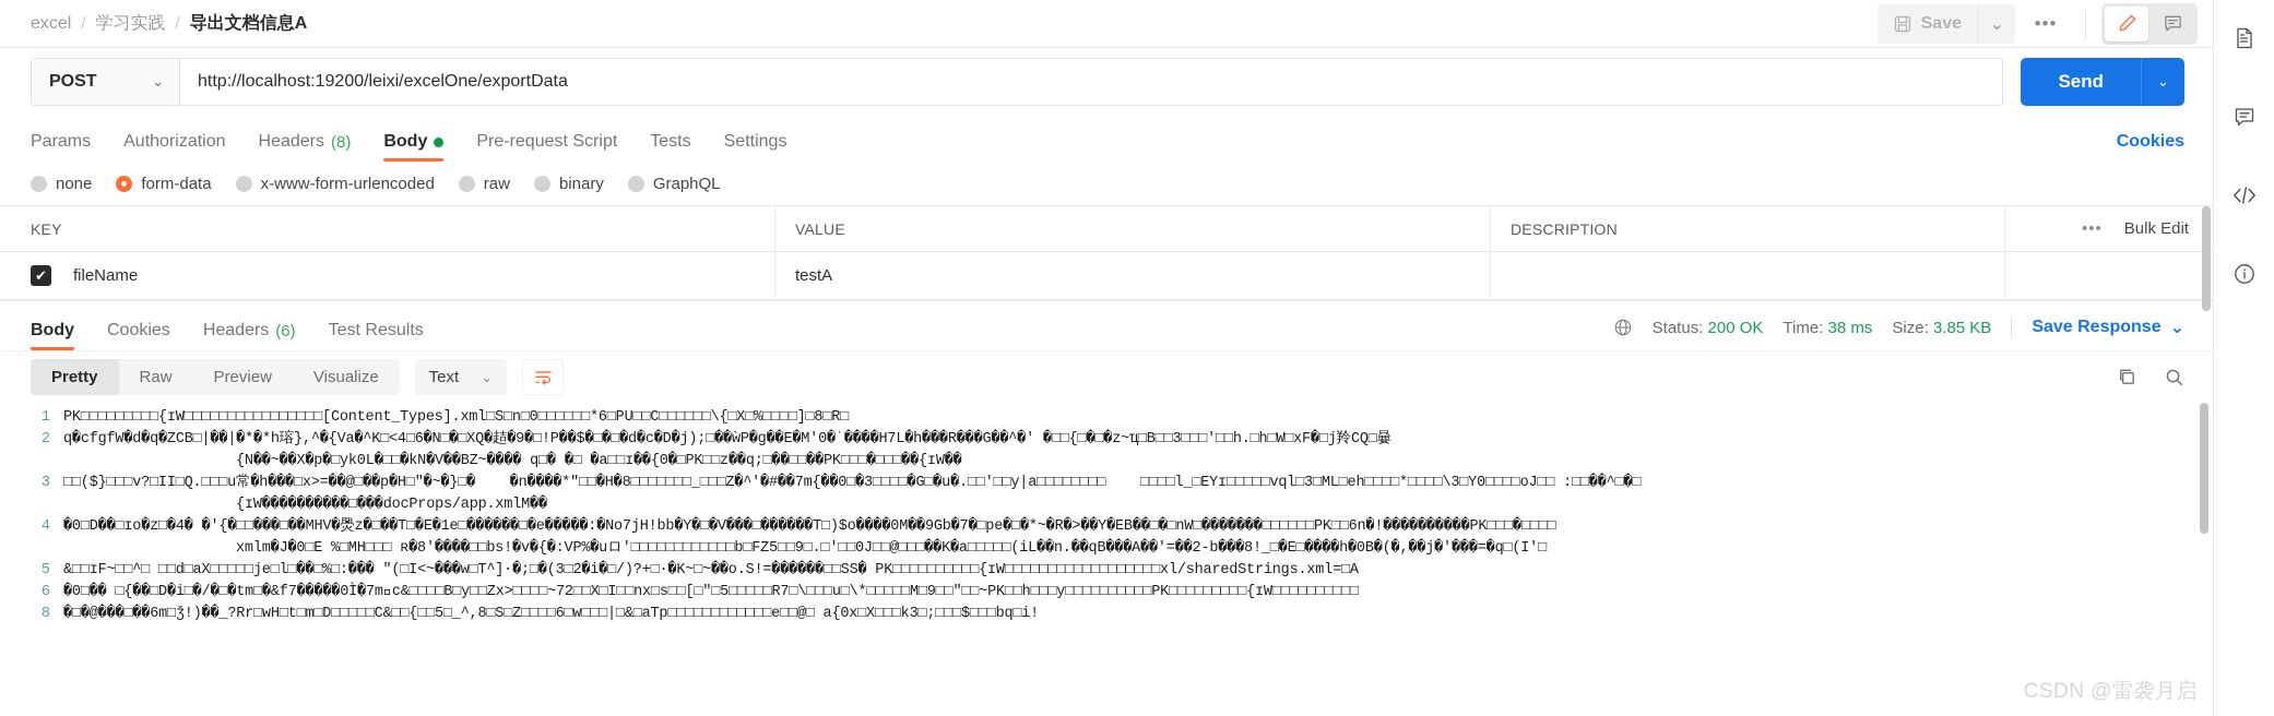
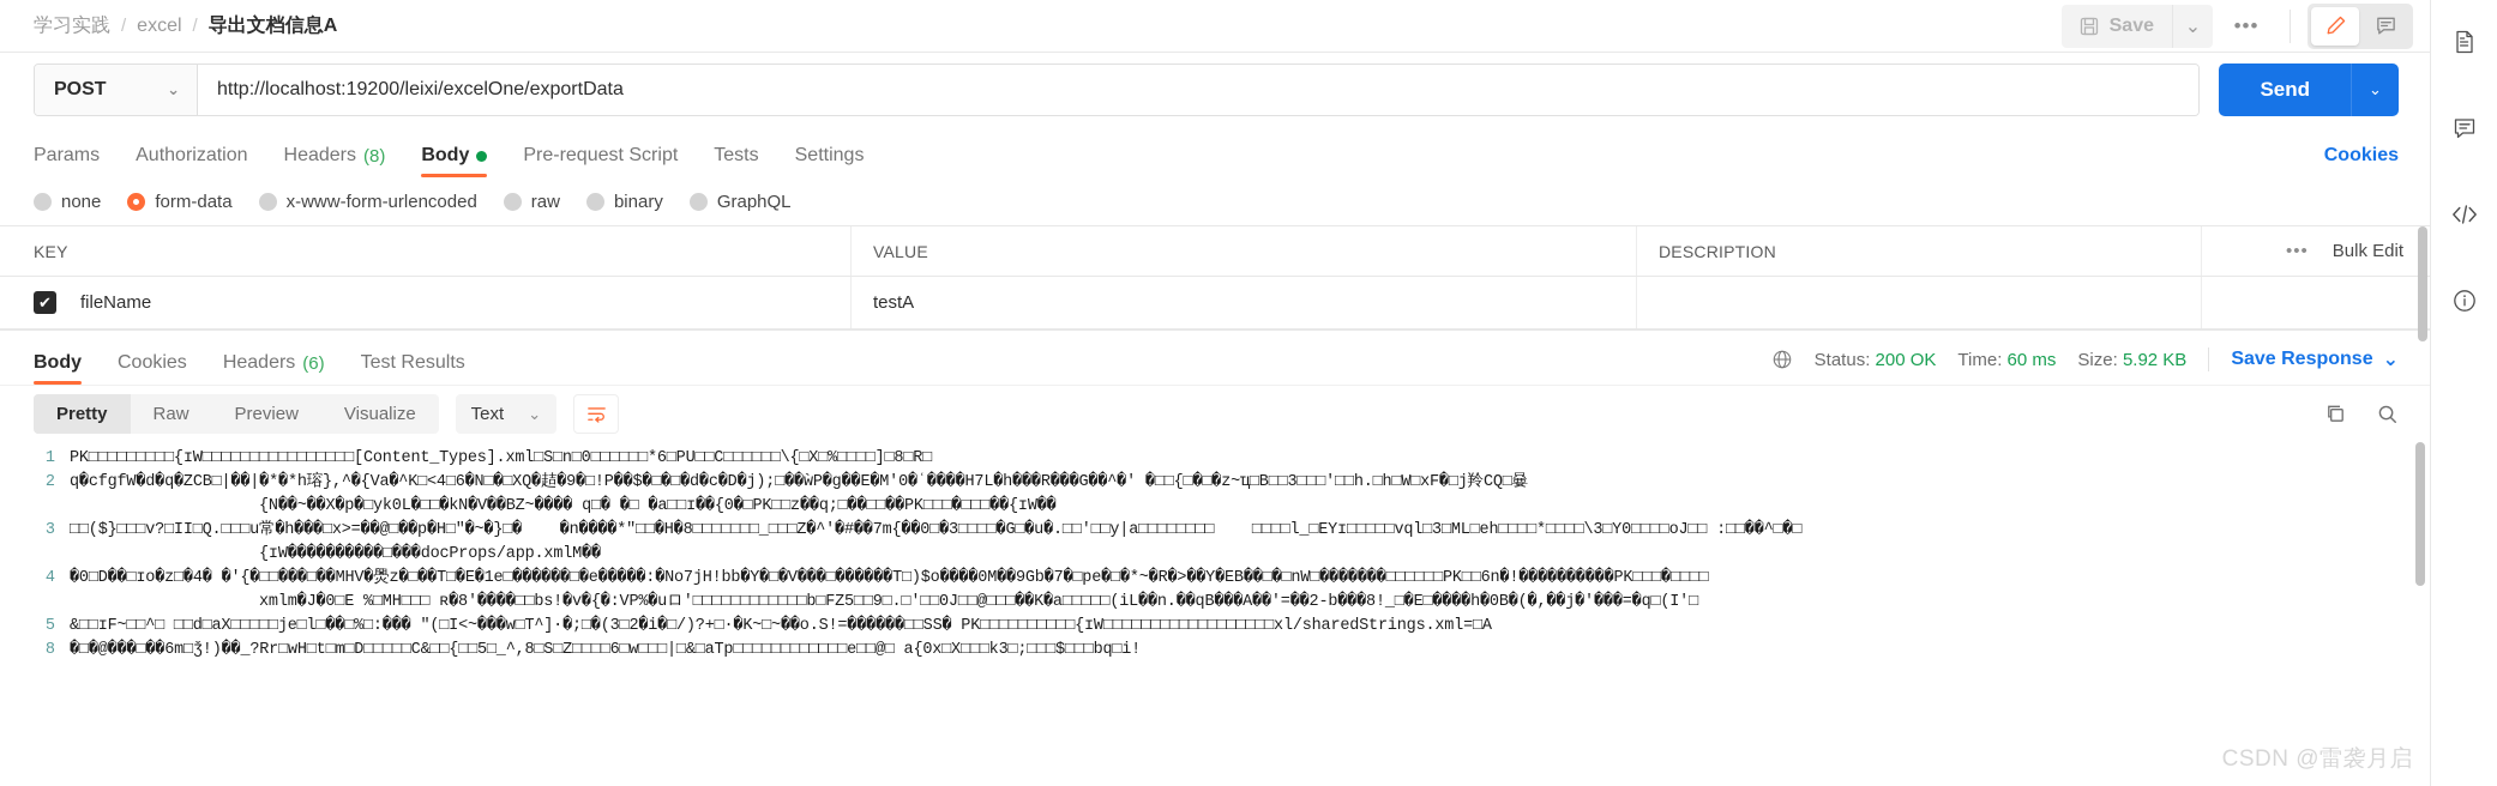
- excel
+ 学习实践
  /
- 学习实践
+ excel
  /
  导出文档信息A
  Save
  ⌄
  •••
  POST
  ⌄
  http://localhost:19200/leixi/excelOne/exportData
  Send
  ⌄
  Params
  Authorization
  Headers
  (8)
  Body
  Pre-request Script
  Tests
  Settings
  Cookies
  none
  form-data
  x-www-form-urlencoded
  raw
  binary
  GraphQL
  KEY
  VALUE
  DESCRIPTION
  •••
  Bulk Edit
  ✔
  fileName
  testA
  Body
  Cookies
  Headers
  (6)
  Test Results
  Status: 200 OK
- Time: 38 ms
+ Time: 60 ms
- Size: 3.85 KB
+ Size: 5.92 KB
  Save Response
  ⌄
  Pretty
  Raw
  Preview
  Visualize
  Text
  ⌄
  1
  PK□□□□□□□□□{ɪW□□□□□□□□□□□□□□□□[Content_Types].xml□S□n□0□□□□□□*6□PU□□C□□□□□□\{□X□%□□□□]□8□R□
  2
  q�cfgfW�d�q�ZCB□|��|�*�*h瑢},^�{Va�^K□<4□6�N□�□XQ�趌�9�□!P��$�□�□�d�c�D�j);□��ẁP�g��E�M'0�ʿ����H7L�h���R���G��^�' �□□{□�□�z~ҵ□B□□3□□□'□□h.□h□W□xF�□j羚CQ□嘦
  {N��~��X�p�□yk0L�□□�kN�V��BZ~���� q□� �□ �a□□ɪ��{0�□PK□□z��q;□��□□��PK□□□�□□□��{ɪW��
  3
  □□($}□□□v?□II□Q.□□□u常�h���□x>=��@□��p�H□"�~�}□� �n����*"□□�H�8□□□□□□□_□□□Z�^'�#��7m{��0□�3□□□□�G□�u�.□□'□□y|a□□□□□□□□ □□□□l_□EYɪ□□□□□vql□3□ML□eh□□□□*□□□□\3□Y0□□□□oJ□□ :□□��^□�□
  {ɪW����������□���docProps/app.xmlM��
  4
  �0□D��□ɪo�z□�4� �'{�□□���□��MHV�爂z�□��T□�E�1e□������□�e�����:�No7jH!bb�Y�□�V���□������T□)$o����0M��9Gb�7�□pe�□�*~�R�>��Y�EB��□�□nW□�������□□□□□□PK□□6n�!����������PK□□□�□□□□
  xmlm�J�0□E %□MH□□□ ʀ�8'����□□bs!�v�{�:VP%�uロ'□□□□□□□□□□□□b□FZ5□□9□.□'□□0J□□@□□□��K�a□□□□□(iL��n.��qB���A��'=��2-b���8!_□�E□����h�0B�(�,��j�'���=�q□(I'□
  5
  &□□ɪF~□□^□ □□d□aX□□□□□je□l□��□%□:��� "(□I<~���w□T^]·�;□�(3□2�i�□/)?+□·�K~□~��o.S!=������□□SS� PK□□□□□□□□□□{ɪW□□□□□□□□□□□□□□□□□□xl/sharedStrings.xml=□A
- 6
- �0□�� □{��□D�i□�/�□�tm□�&f7�����0Ì�7m⃥c&□□□□B□y□□Zx>□□□□~72□□X□I□□nx□s□□[□"□5□□□□□R7□\□□□u□\*□□□□□M□9□□"□□~PK□□h□□□y□□□□□□□□□□PK□□□□□□□□□{ɪW□□□□□□□□□□
  8
  �□�@���□��6m□ǯ!)��_?Rr□wH□t□m□D□□□□□C&□□{□□5□_^,8□S□Z□□□□6□w□□□|□&□aTp□□□□□□□□□□□□e□□@□ a{0x□X□□□k3□;□□□$□□□bq□i!
  CSDN @雷袭月启
